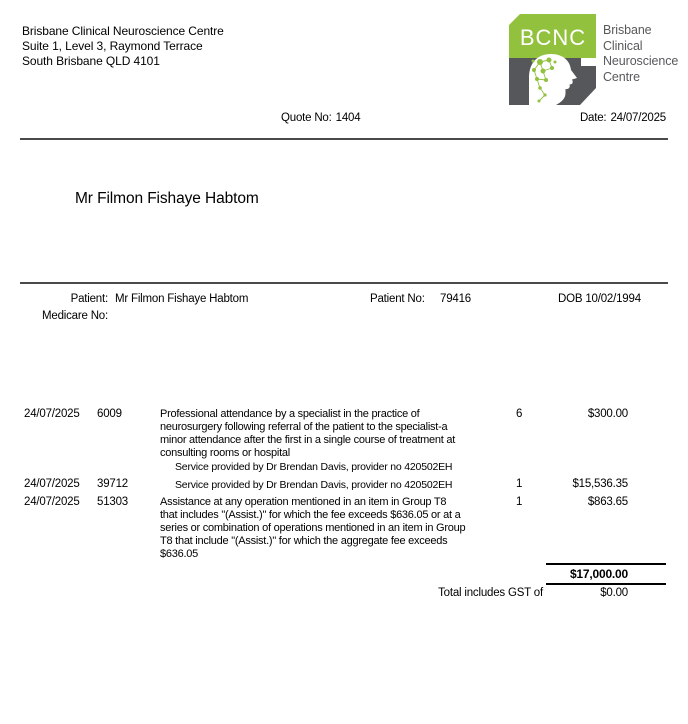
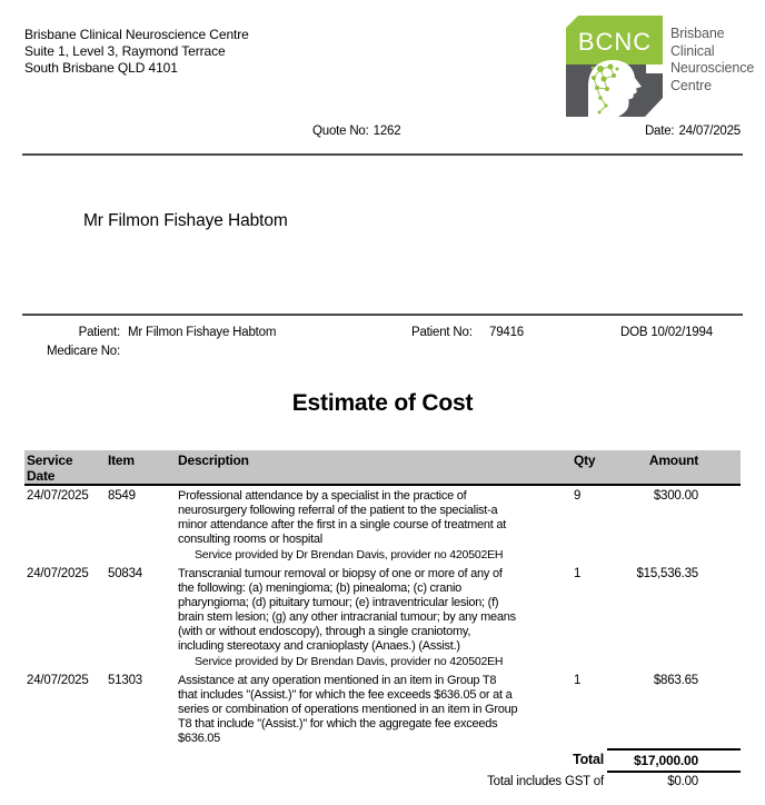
  Brisbane Clinical Neuroscience Centre
  Suite 1, Level 3, Raymond Terrace
  South Brisbane QLD 4101
  BCNC
  Brisbane
  Clinical
  Neuroscience
  Centre
- Quote No: 1404
+ Quote No: 1262
  Date: 24/07/2025
  Mr Filmon Fishaye Habtom
  Patient:
  Mr Filmon Fishaye Habtom
  Patient No:
  79416
  DOB 10/02/1994
  Medicare No:
+ Estimate of Cost
+ Service Date
+ Item
+ Description
+ Qty
+ Amount
  24/07/2025
- 6009
+ 8549
  Professional attendance by a specialist in the practice of
  neurosurgery following referral of the patient to the specialist-a
  minor attendance after the first in a single course of treatment at
  consulting rooms or hospital
  Service provided by Dr Brendan Davis, provider no 420502EH
- 6
+ 9
  $300.00
  24/07/2025
- 39712
+ 50834
+ Transcranial tumour removal or biopsy of one or more of any of
+ the following: (a) meningioma; (b) pinealoma; (c) cranio
+ pharyngioma; (d) pituitary tumour; (e) intraventricular lesion; (f)
+ brain stem lesion; (g) any other intracranial tumour; by any means
+ (with or without endoscopy), through a single craniotomy,
+ including stereotaxy and cranioplasty (Anaes.) (Assist.)
  Service provided by Dr Brendan Davis, provider no 420502EH
  1
  $15,536.35
  24/07/2025
  51303
  Assistance at any operation mentioned in an item in Group T8
  that includes "(Assist.)" for which the fee exceeds $636.05 or at a
  series or combination of operations mentioned in an item in Group
  T8 that include "(Assist.)" for which the aggregate fee exceeds
  $636.05
  1
  $863.65
+ Total
  $17,000.00
  Total includes GST of
  $0.00
